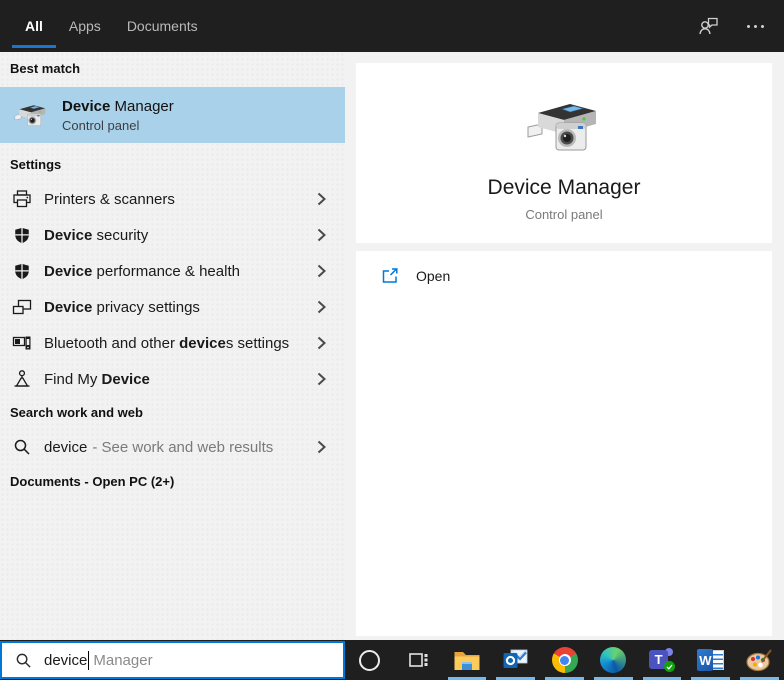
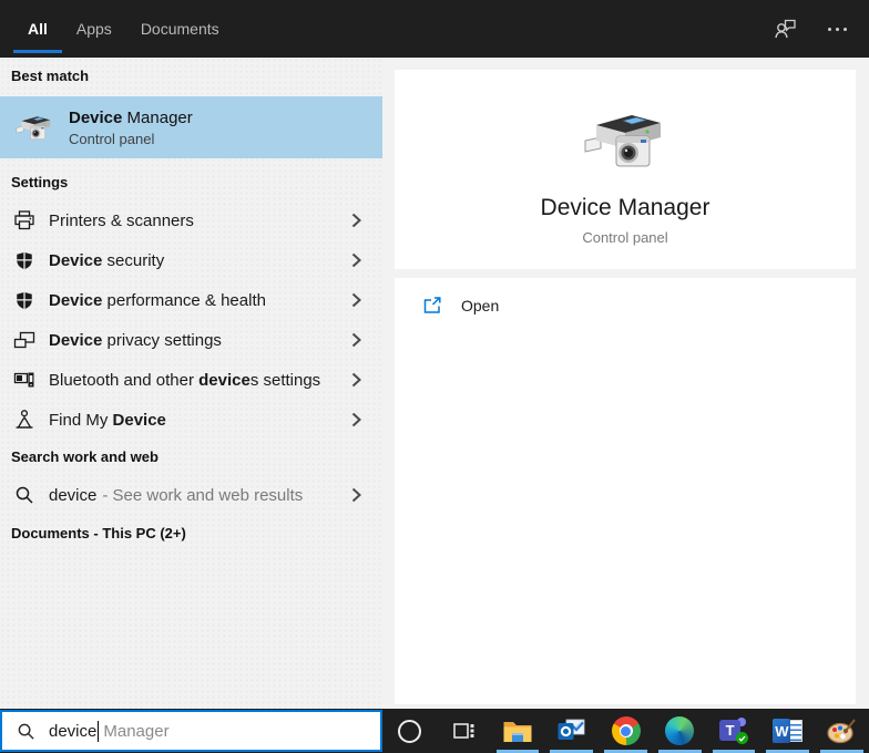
  All
  Apps
  Documents
  Best match
  Device Manager
  Control panel
  Settings
  Printers & scanners
  Device security
  Device performance & health
  Device privacy settings
  Bluetooth and other devices settings
  Find My Device
  Search work and web
  device - See work and web results
- Documents - Open PC (2+)
+ Documents - This PC (2+)
  Device Manager
  Control panel
  Open
  device
  Manager
  T
  W
